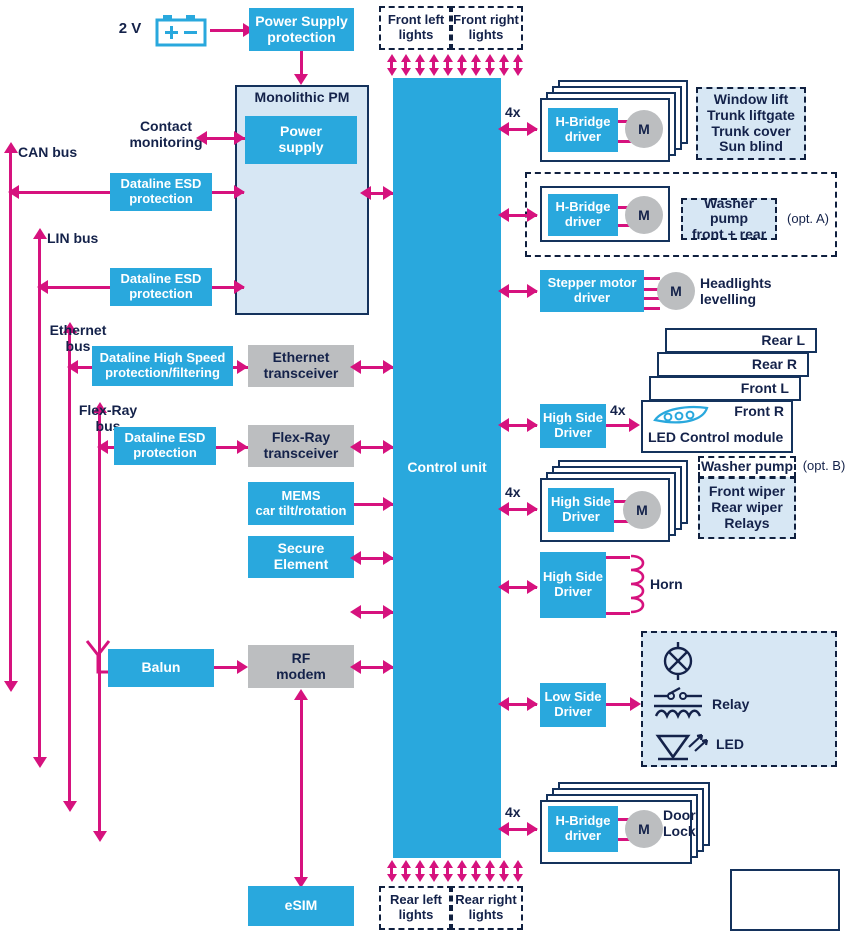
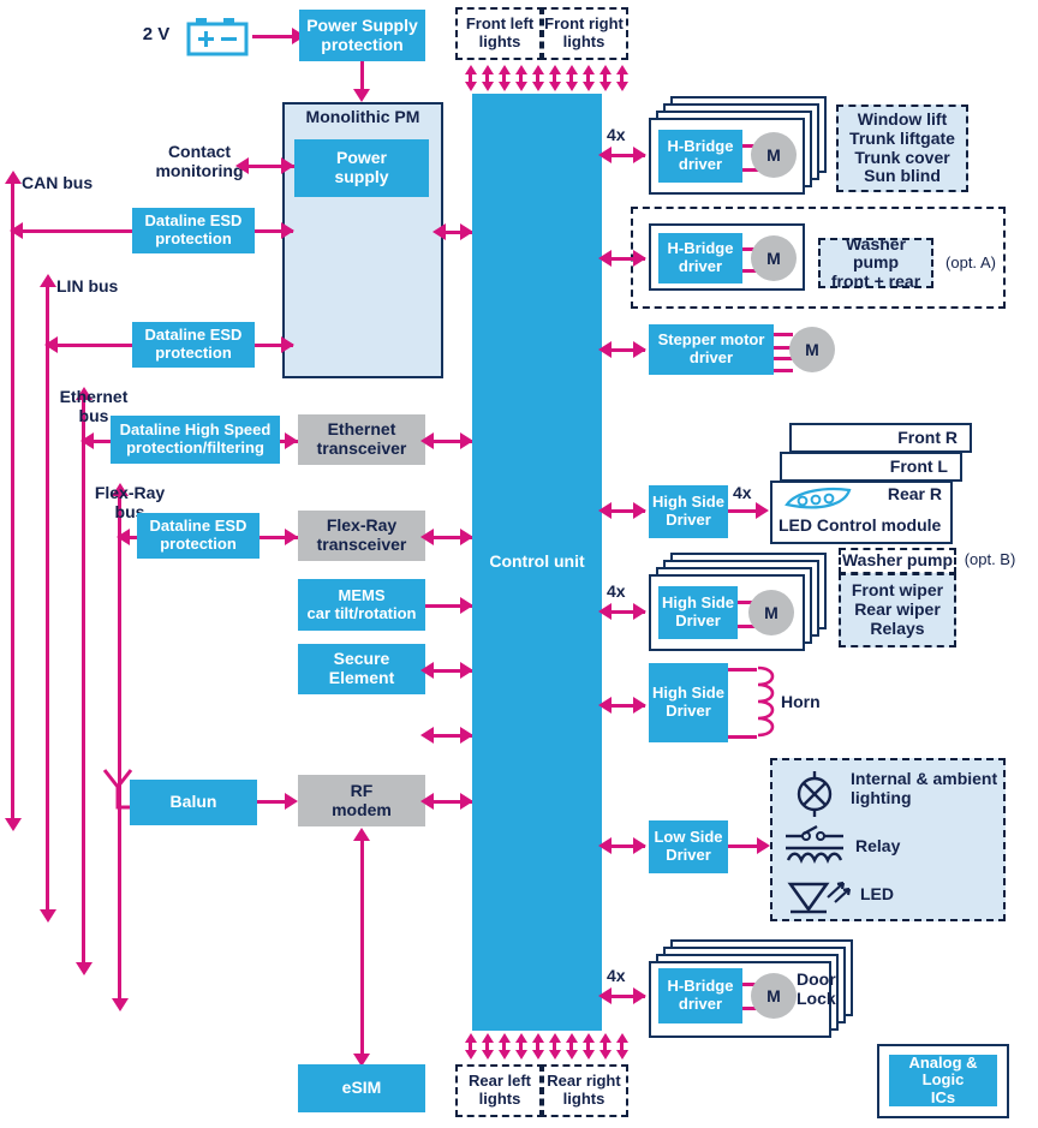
  2 V
  Power Supply
  protection
  Monolithic PM
  Power
  supply
  Contact
  monitoring
  CAN bus
  Dataline ESD
  protection
  LIN bus
  Dataline ESD
  protection
  Ethernet
  bus
  Dataline High Speed
  protection/filtering
  Ethernet
  transceiver
  Flex-Ray
  bus
  Dataline ESD
  protection
  Flex-Ray
  transceiver
  MEMS
  car tilt/rotation
  Secure
  Element
  Balun
  RF
  modem
  eSIM
  Control unit
  Front left
  lights
  Front right
  lights
  Rear left
  lights
  Rear right
  lights
  H-Bridge
  driver
  M
  4x
  Window lift
  Trunk liftgate
  Trunk cover
  Sun blind
  H-Bridge
  driver
  M
  Washer pump
  front + rear
  (opt. A)
  Stepper motor
  driver
  M
- Headlights
- levelling
- Rear L
- Rear R
+ Front R
  Front L
- Front R
+ Rear R
  LED Control module
  High Side
  Driver
  4x
  High Side
  Driver
  M
  4x
  Washer pump
  (opt. B)
  Front wiper
  Rear wiper
  Relays
  High Side
  Driver
  Horn
  Low Side
  Driver
+ Internal & ambient
+ lighting
  Relay
  LED
  H-Bridge
  driver
  M
  Door
  Lock
  4x
+ Analog & Logic
+ ICs
